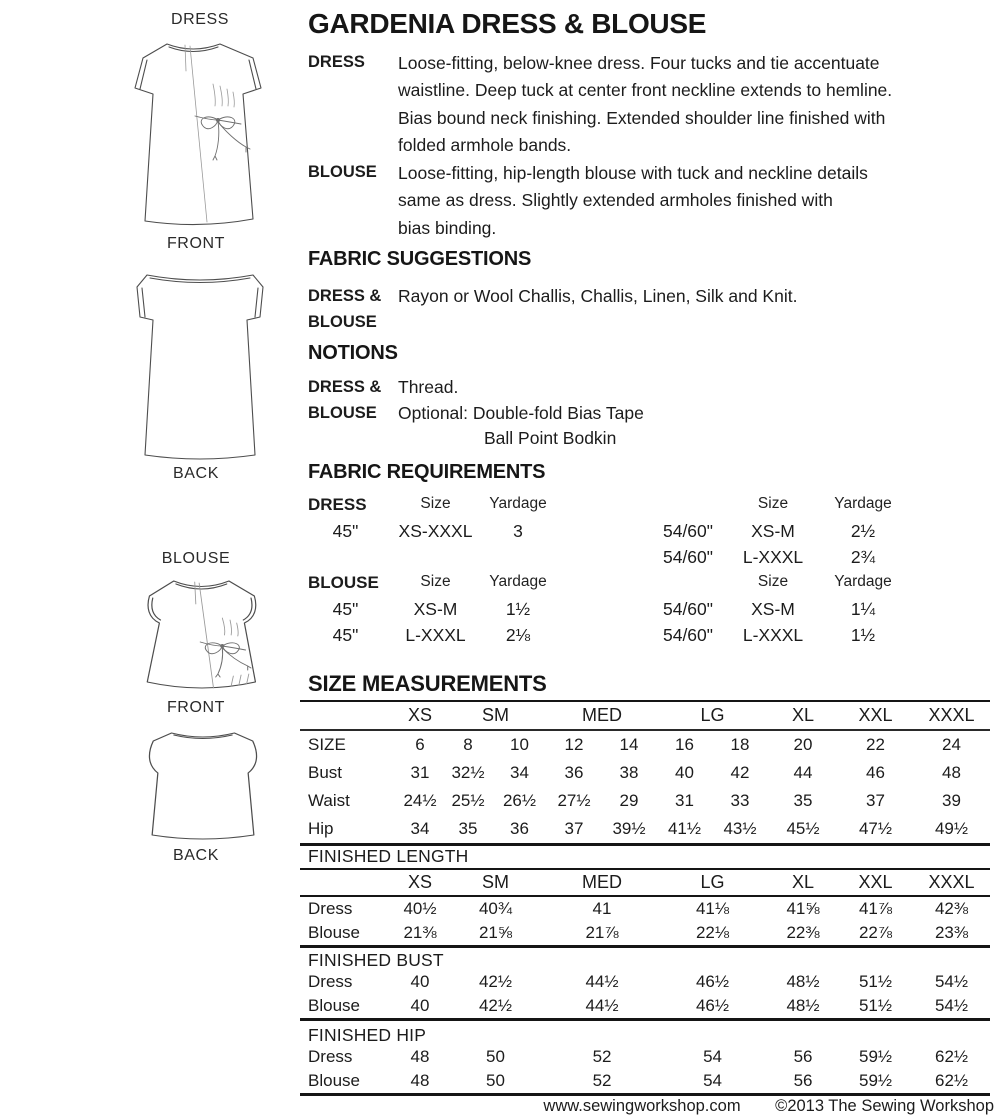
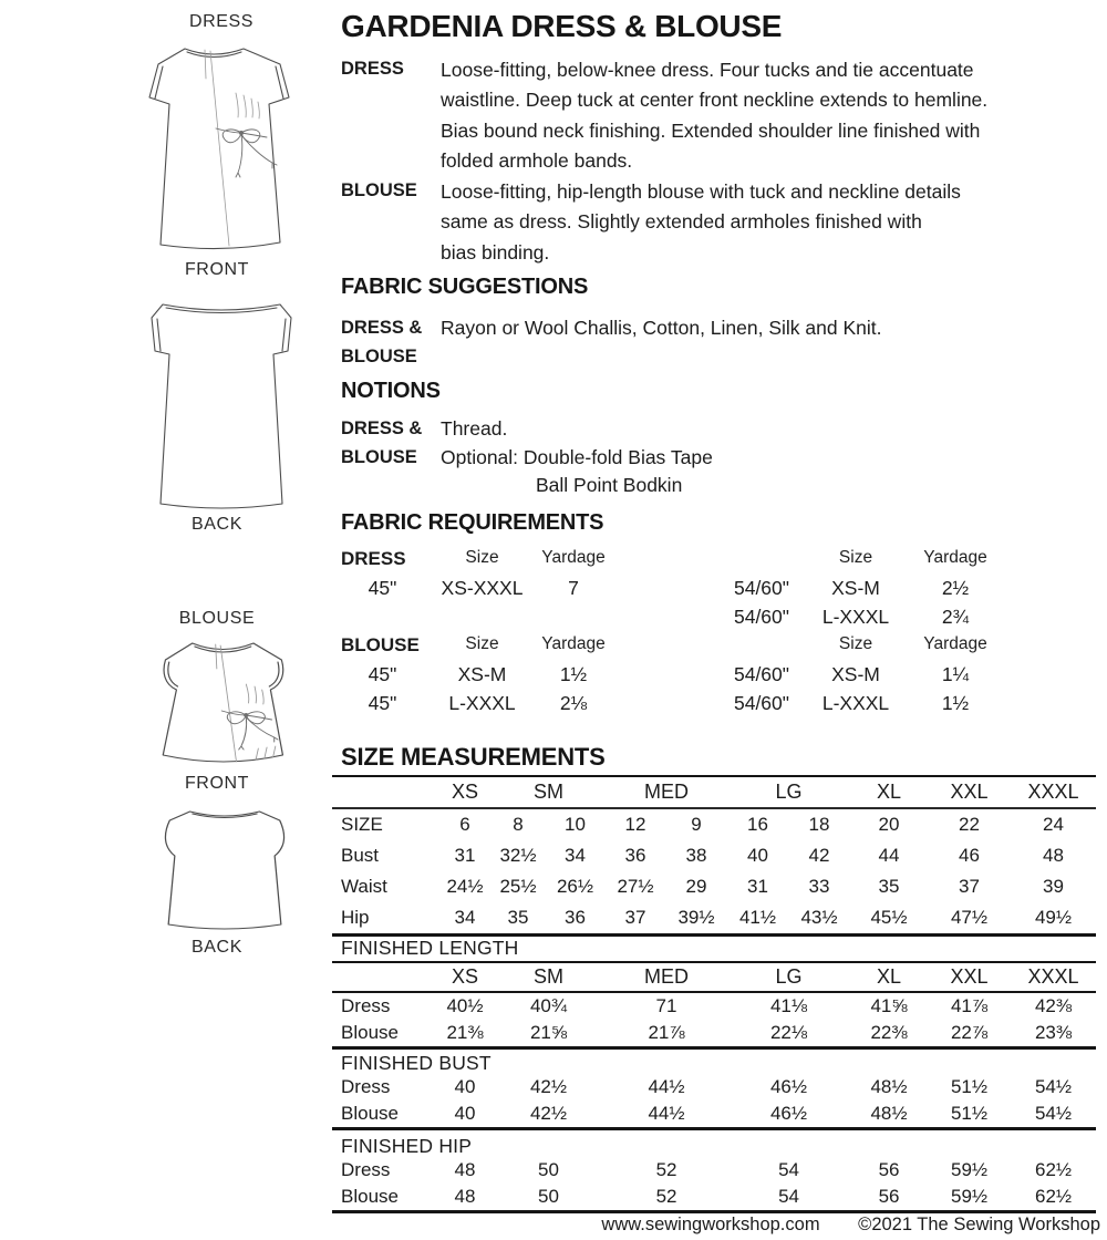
  DRESS
  FRONT
  BACK
  BLOUSE
  FRONT
  BACK
  GARDENIA DRESS & BLOUSE
  DRESS
  Loose-fitting, below-knee dress. Four tucks and tie accentuate
  waistline. Deep tuck at center front neckline extends to hemline.
  Bias bound neck finishing. Extended shoulder line finished with
  folded armhole bands.
  BLOUSE
  Loose-fitting, hip-length blouse with tuck and neckline details
  same as dress. Slightly extended armholes finished with
  bias binding.
  FABRIC SUGGESTIONS
  DRESS &
  BLOUSE
- Rayon or Wool Challis, Challis, Linen, Silk and Knit.
+ Rayon or Wool Challis, Cotton, Linen, Silk and Knit.
  NOTIONS
  DRESS &
  BLOUSE
  Thread.
  Optional: Double-fold Bias Tape
  Ball Point Bodkin
  FABRIC REQUIREMENTS
  DRESS
  Size
  Yardage
  Size
  Yardage
  45"
  XS-XXXL
- 3
+ 7
  54/60"
  XS-M
  2½
  54/60"
  L-XXXL
  2¾
  BLOUSE
  Size
  Yardage
  Size
  Yardage
  45"
  XS-M
  1½
  54/60"
  XS-M
  1¼
  45"
  L-XXXL
  2⅛
  54/60"
  L-XXXL
  1½
  SIZE MEASUREMENTS
  	XS	SM	MED	LG	XL	XXL	XXXL
- SIZE	6	8	10	12	14	16	18	20	22	24
+ SIZE	6	8	10	12	9	16	18	20	22	24
  Bust	31	32½	34	36	38	40	42	44	46	48
  Waist	24½	25½	26½	27½	29	31	33	35	37	39
  Hip	34	35	36	37	39½	41½	43½	45½	47½	49½
  FINISHED LENGTH
  	XS	SM	MED	LG	XL	XXL	XXXL
- Dress	40½	40¾	41	41⅛	41⅝	41⅞	42⅜
+ Dress	40½	40¾	71	41⅛	41⅝	41⅞	42⅜
  Blouse	21⅜	21⅝	21⅞	22⅛	22⅜	22⅞	23⅜
  FINISHED BUST
  Dress	40	42½	44½	46½	48½	51½	54½
  Blouse	40	42½	44½	46½	48½	51½	54½
  FINISHED HIP
  Dress	48	50	52	54	56	59½	62½
  Blouse	48	50	52	54	56	59½	62½
- www.sewingworkshop.com ©2013 The Sewing Workshop
+ www.sewingworkshop.com ©2021 The Sewing Workshop
